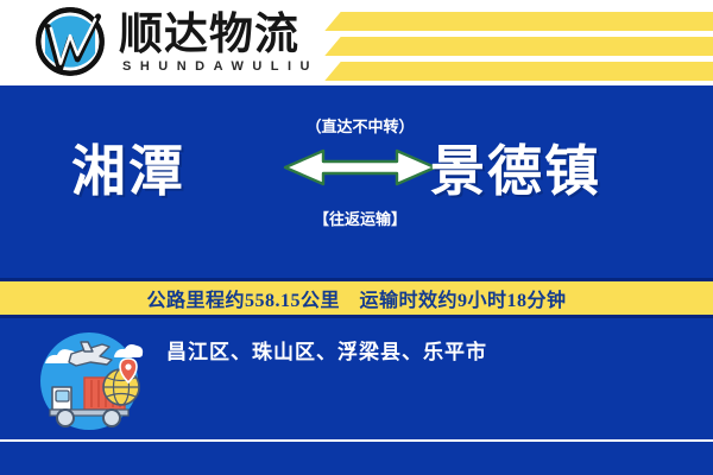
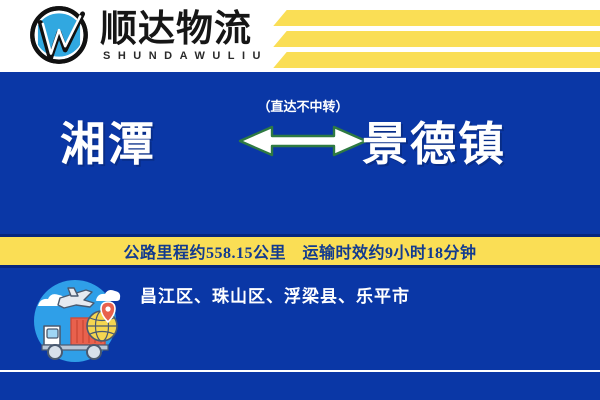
  顺达物流
  SHUNDAWULIU
  湘潭
  （直达不中转）
- 【往返运输】
  景德镇
  公路里程约558.15公里 运输时效约9小时18分钟
  昌江区、珠山区、浮梁县、乐平市
